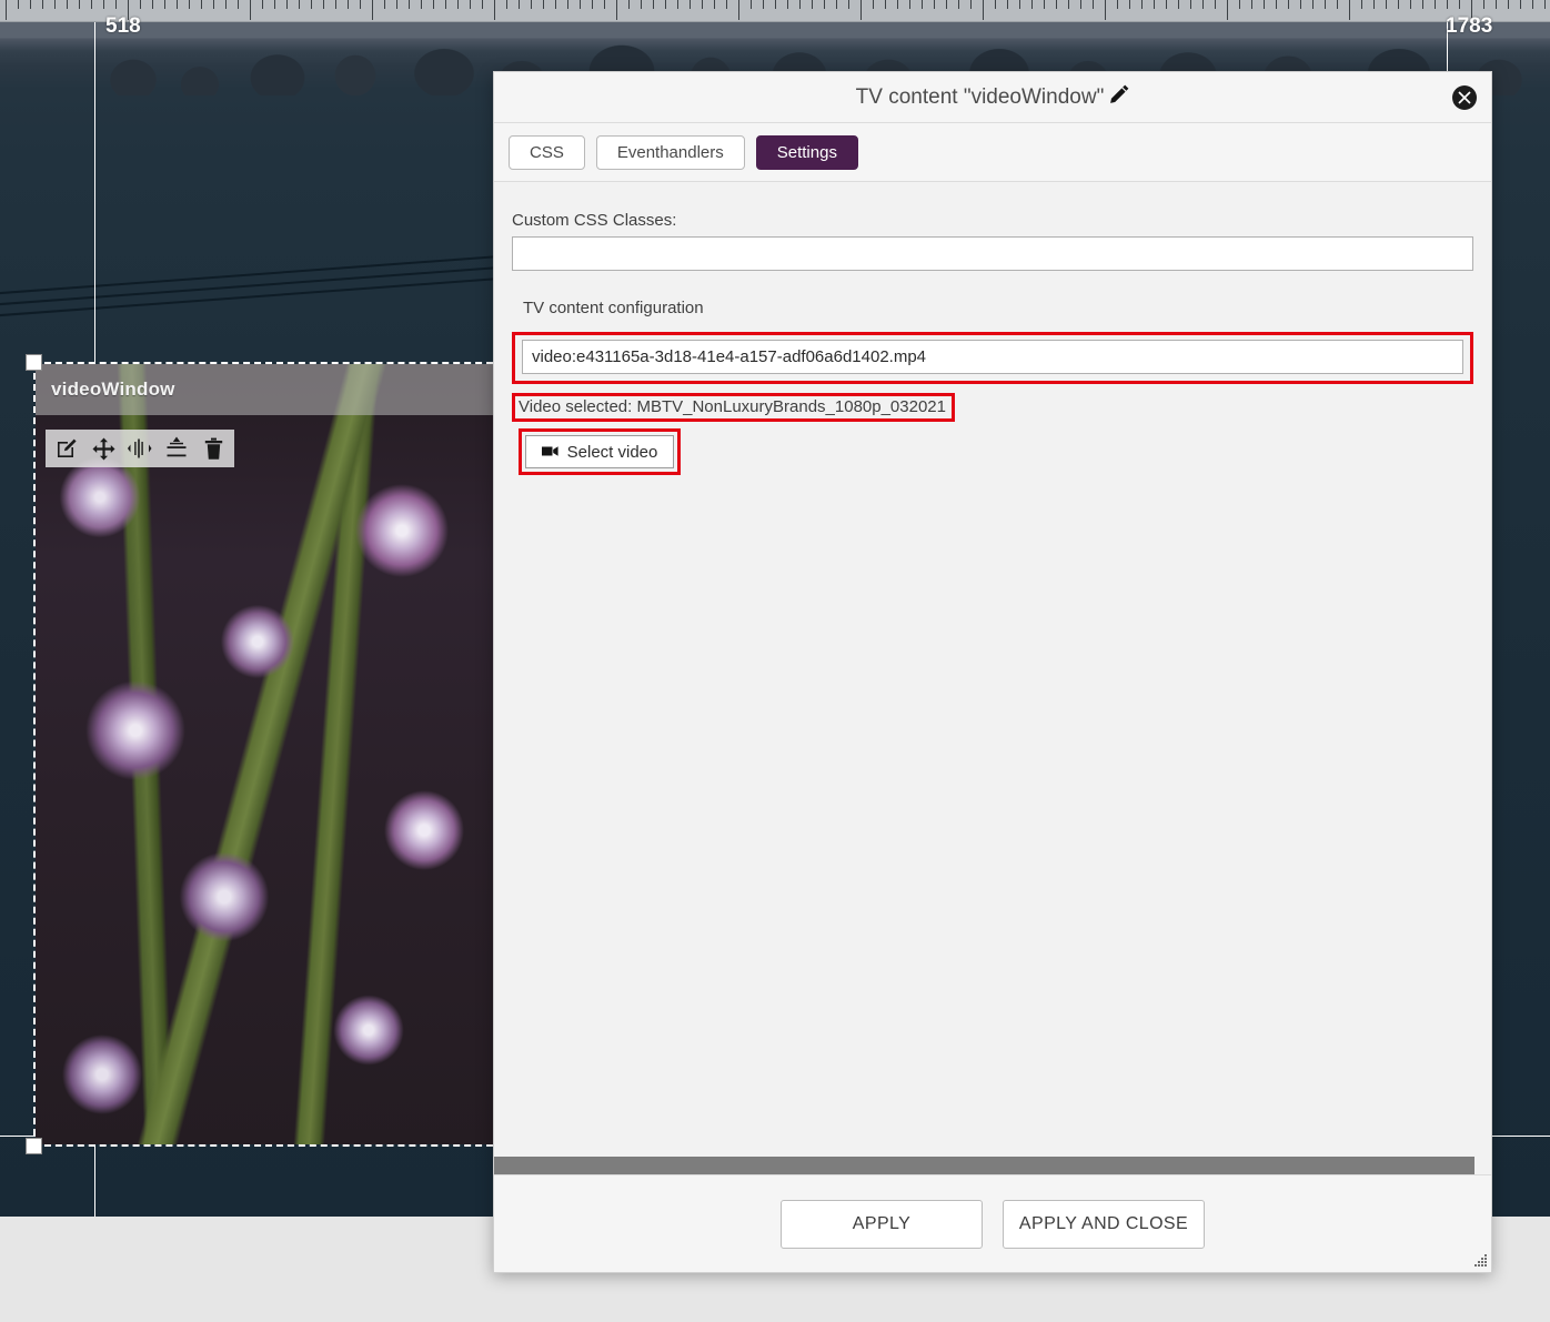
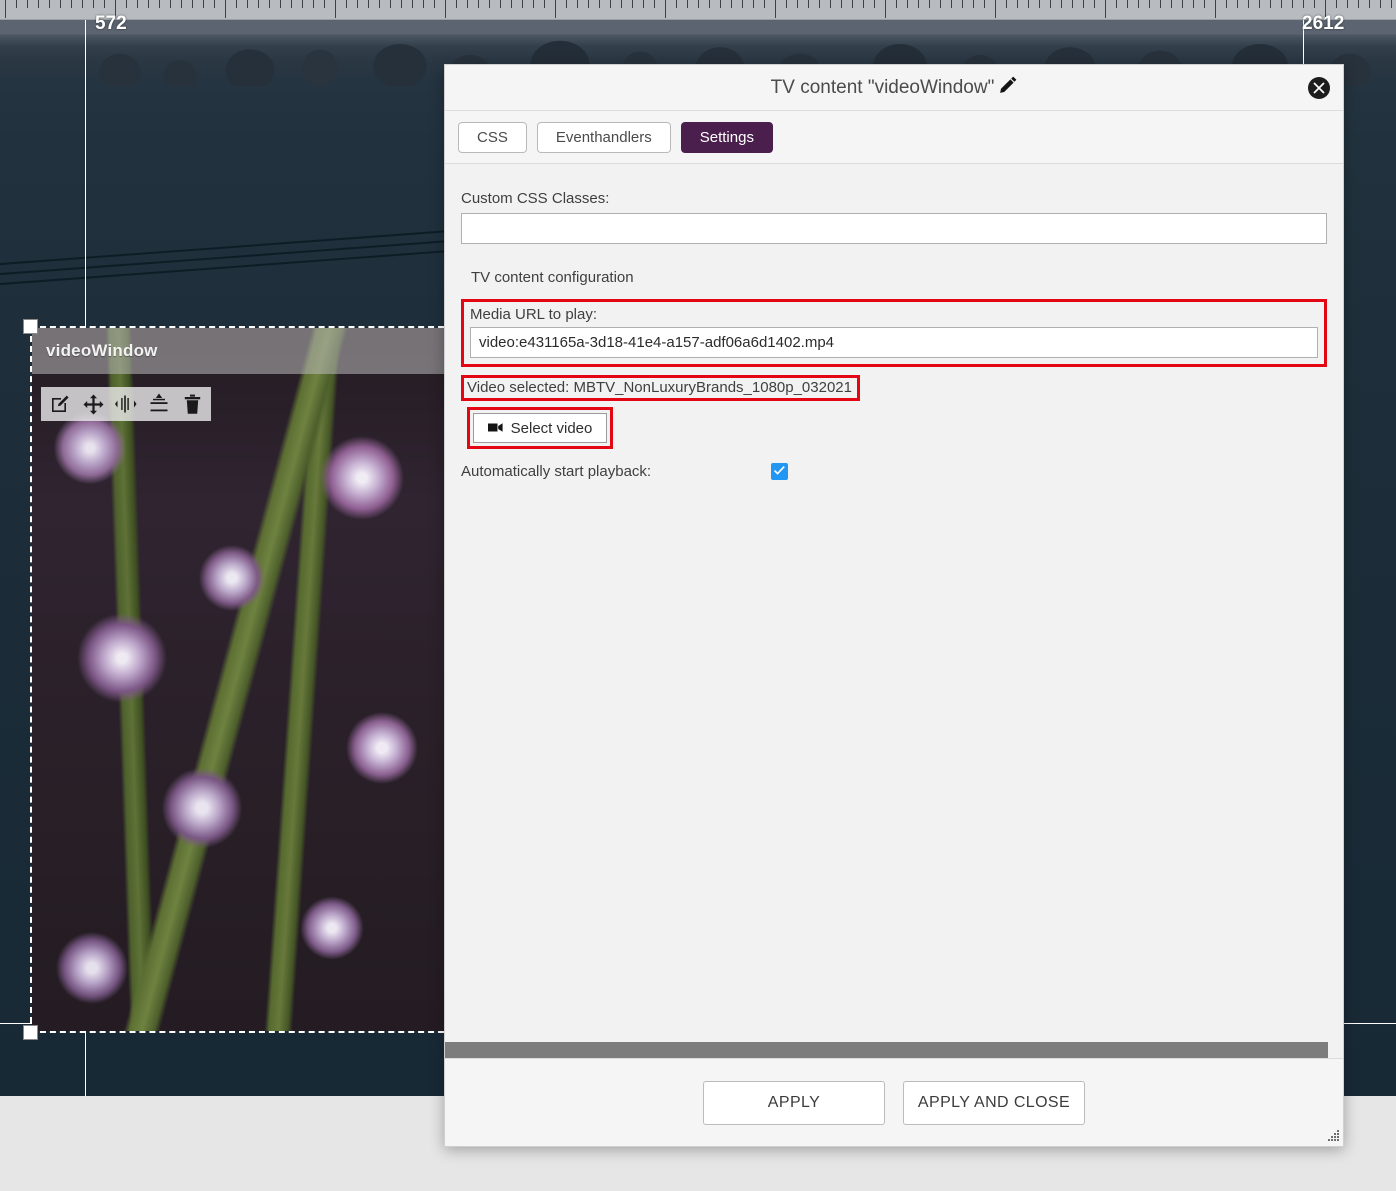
  videoWindow
- 518
+ 572
- 1783
+ 2612
  TV content "videoWindow"
  CSS
  Eventhandlers
  Settings
  Custom CSS Classes:
  TV content configuration
+ Media URL to play:
  video:e431165a-3d18-41e4-a157-adf06a6d1402.mp4
  Video selected: MBTV_NonLuxuryBrands_1080p_032021
  Select video
+ Automatically start playback:
  APPLY
  APPLY AND CLOSE
